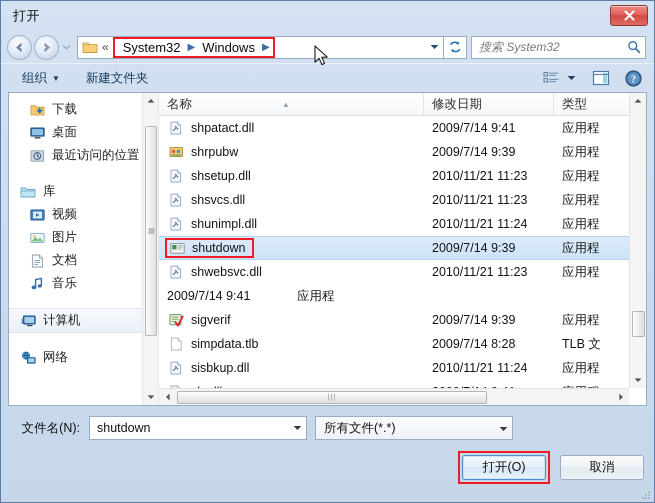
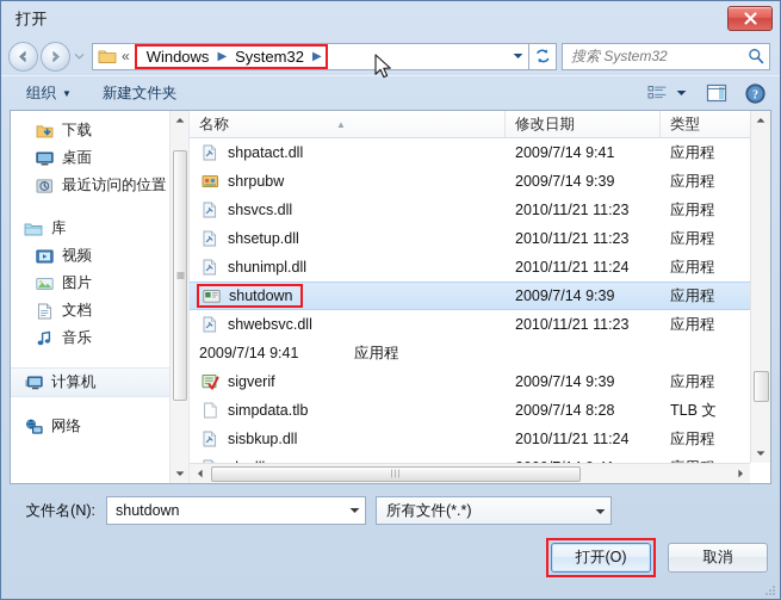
  打开
  «
- System32
+ Windows
  ▶
- Windows
+ System32
  ▶
  搜索 System32
  组织
  ▼
  新建文件夹
  ?
  下载
  桌面
  最近访问的位置
  库
  视频
  图片
  文档
  音乐
  计算机
  网络
  名称
  ▲
  修改日期
  类型
  shpatact.dll
  2009/7/14 9:41
  应用程
  shrpubw
  2009/7/14 9:39
  应用程
- shsetup.dll
+ shsvcs.dll
  2010/11/21 11:23
  应用程
- shsvcs.dll
+ shsetup.dll
  2010/11/21 11:23
  应用程
  shunimpl.dll
  2010/11/21 11:24
  应用程
  shutdown
  2009/7/14 9:39
  应用程
  shwebsvc.dll
  2010/11/21 11:23
  应用程
  2009/7/14 9:41
  应用程
  sigverif
  2009/7/14 9:39
  应用程
  simpdata.tlb
  2009/7/14 8:28
  TLB 文
  sisbkup.dll
  2010/11/21 11:24
  应用程
  文件名(N):
  shutdown
  所有文件(*.*)
  打开(O)
  取消
